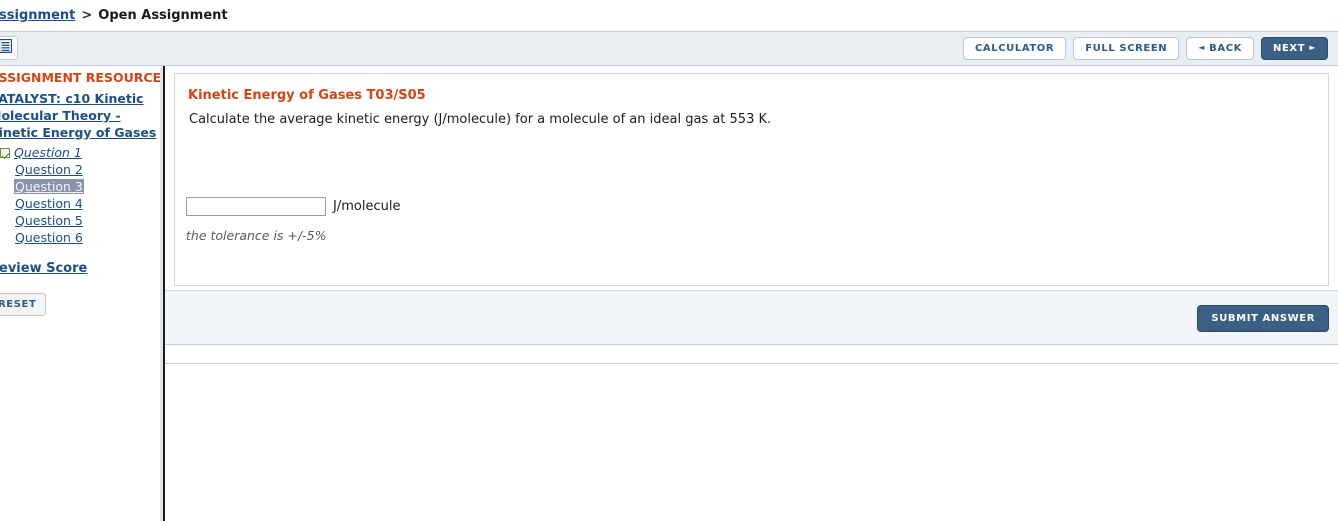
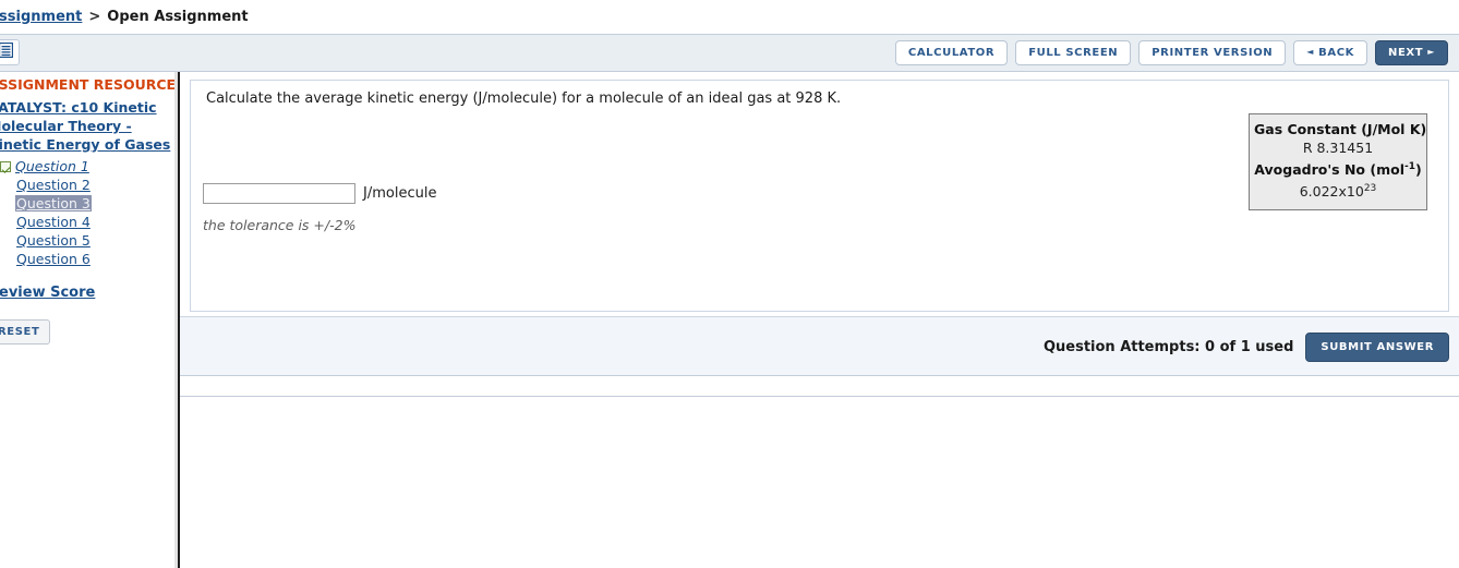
  ssignment
  >
  Open Assignment
  CALCULATOR
  FULL SCREEN
+ PRINTER VERSION
  ◄ BACK
  NEXT ►
  SSIGNMENT RESOURCE
  ATALYST: c10 Kinetic olecular Theory - inetic Energy of Gases
  Question 1
  Question 2
  Question 3
  Question 4
  Question 5
  Question 6
  eview Score
  RESET
- Kinetic Energy of Gases T03/S05
- Calculate the average kinetic energy (J/molecule) for a molecule of an ideal gas at 553 K.
+ Calculate the average kinetic energy (J/molecule) for a molecule of an ideal gas at 928 K.
  J/molecule
- the tolerance is +/-5%
+ the tolerance is +/-2%
+ Gas Constant (J/Mol K)
+ R 8.31451
+ Avogadro's No (mol-1)
+ 6.022x1023
+ Question Attempts: 0 of 1 used
  SUBMIT ANSWER
